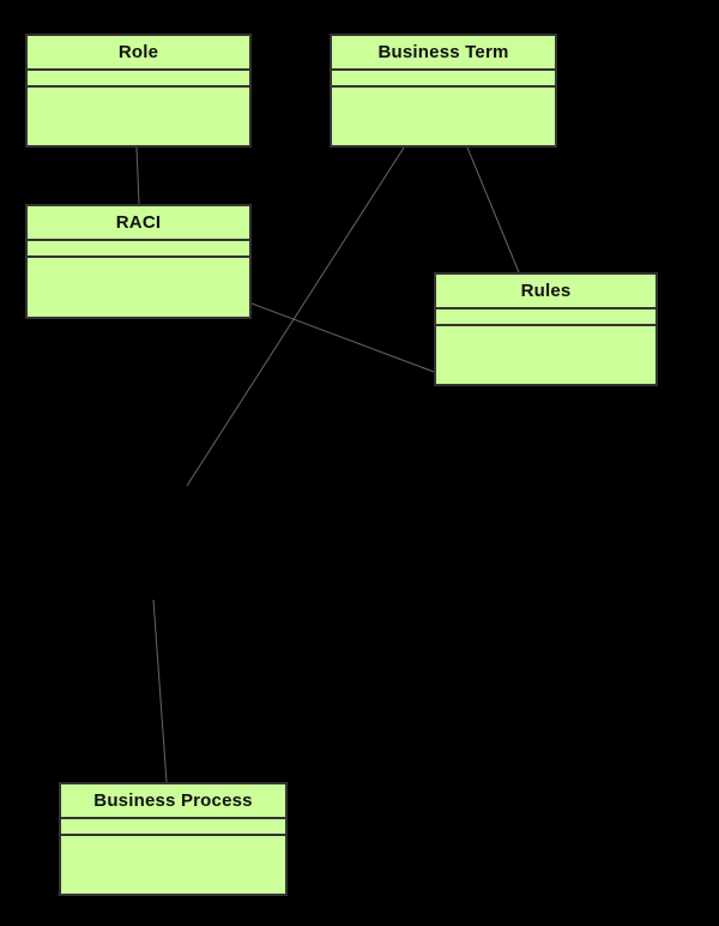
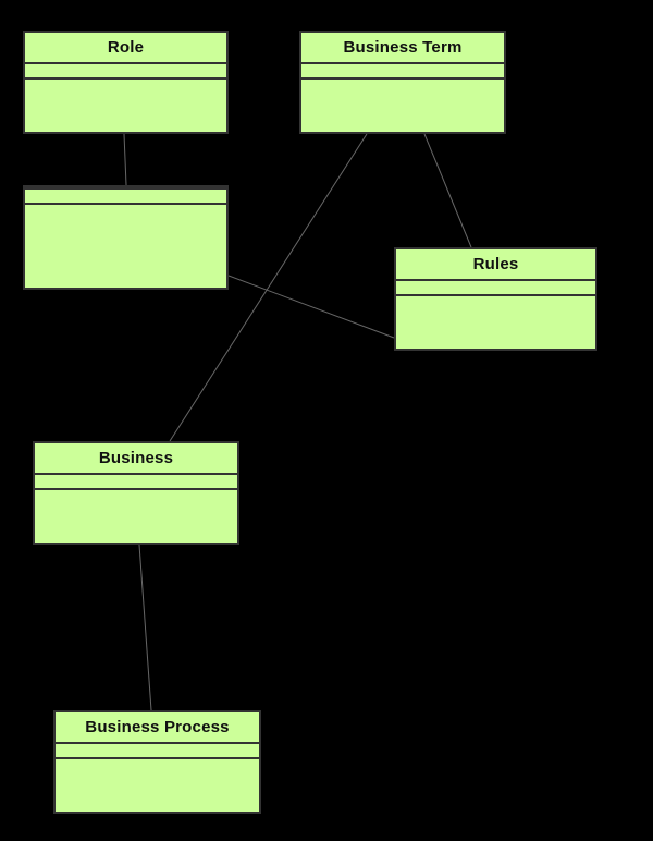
  Role
  Business Term
- RACI
  Rules
+ Business
  Business Process
